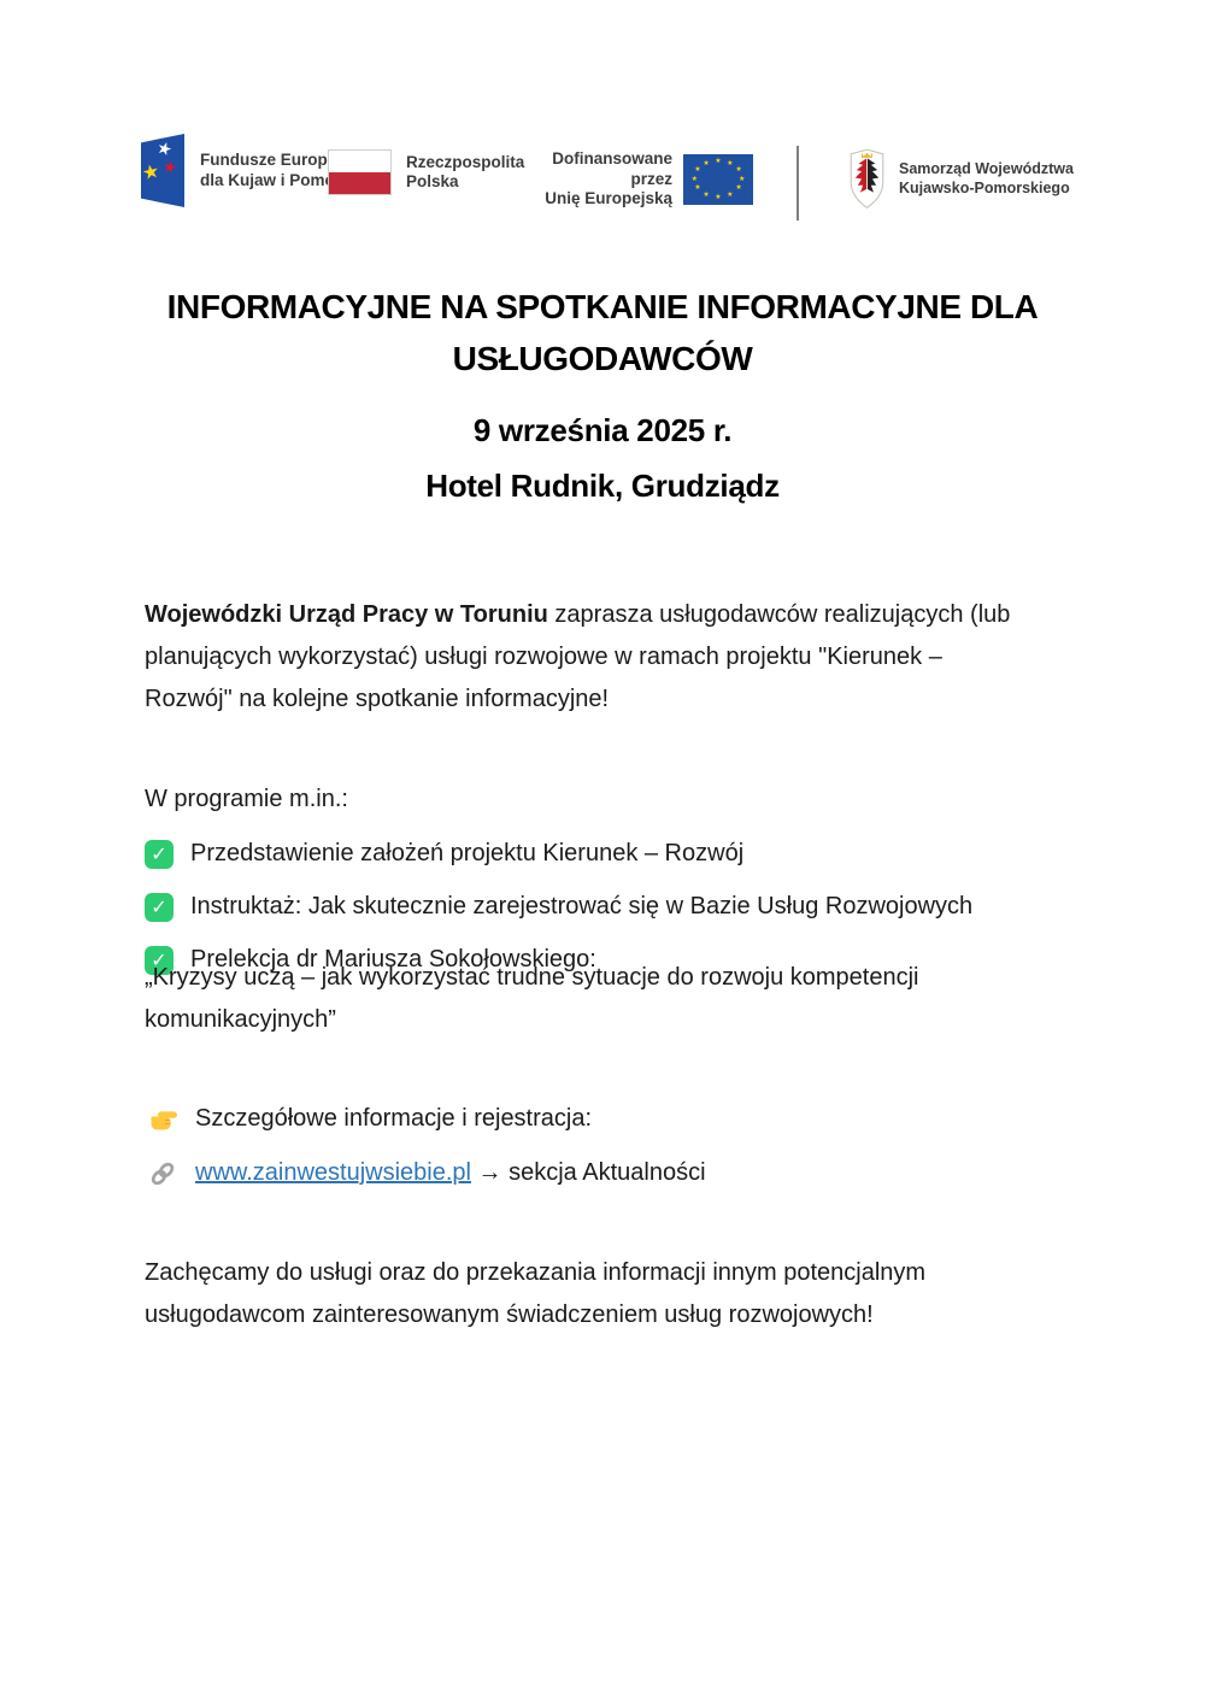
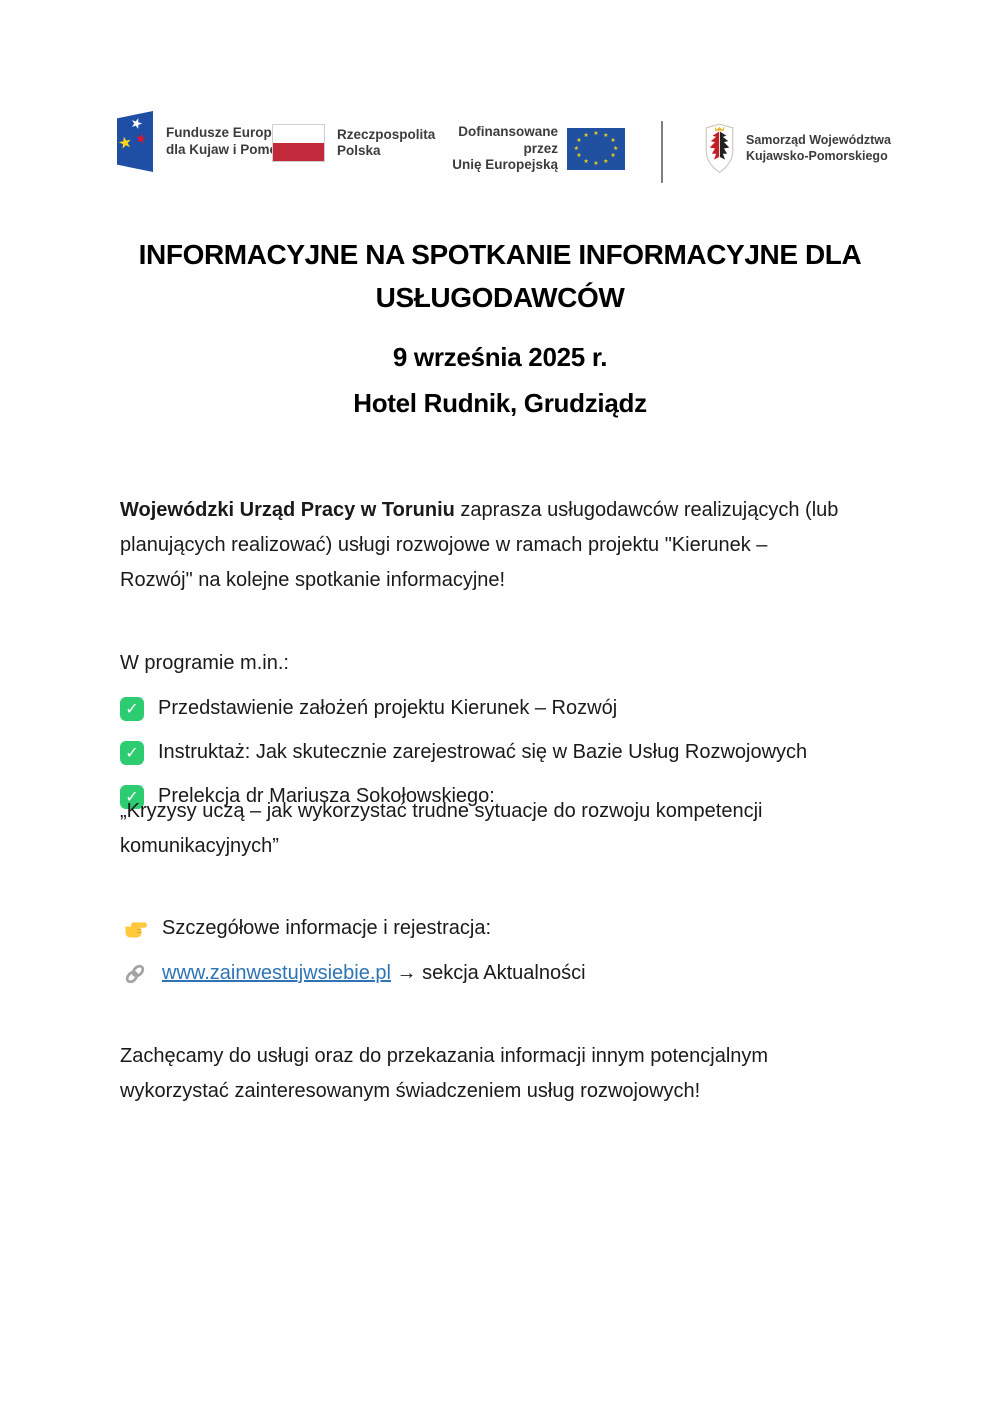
  dla Kujaw i Pom
  Rzeczpospolita
  Polska
  Dofinansowane przez
  Unię Europejską
  Samorząd Województwa
  Kujawsko-Pomorskiego
  INFORMACYJNE NA SPOTKANIE INFORMACYJNE DLA
  USŁUGODAWCÓW
  9 września 2025 r.
  Hotel Rudnik, Grudziądz
  Wojewódzki Urząd Pracy w Toruniu zaprasza usługodawców realizujących (lub
- planujących wykorzystać) usługi rozwojowe w ramach projektu "Kierunek –
+ planujących realizować) usługi rozwojowe w ramach projektu "Kierunek –
  Rozwój" na kolejne spotkanie informacyjne!
  W programie m.in.:
  Przedstawienie założeń projektu Kierunek – Rozwój
  Instruktaż: Jak skutecznie zarejestrować się w Bazie Usług Rozwojowych
  Prelekcja dr Mariusza Sokołowskiego:
  „Kryzysy uczą – jak wykorzystać trudne sytuacje do rozwoju kompetencji
  komunikacyjnych”
  Szczegółowe informacje i rejestracja:
  www.zainwestujwsiebie.pl → sekcja Aktualności
  Zachęcamy do usługi oraz do przekazania informacji innym potencjalnym
- usługodawcom zainteresowanym świadczeniem usług rozwojowych!
+ wykorzystać zainteresowanym świadczeniem usług rozwojowych!
